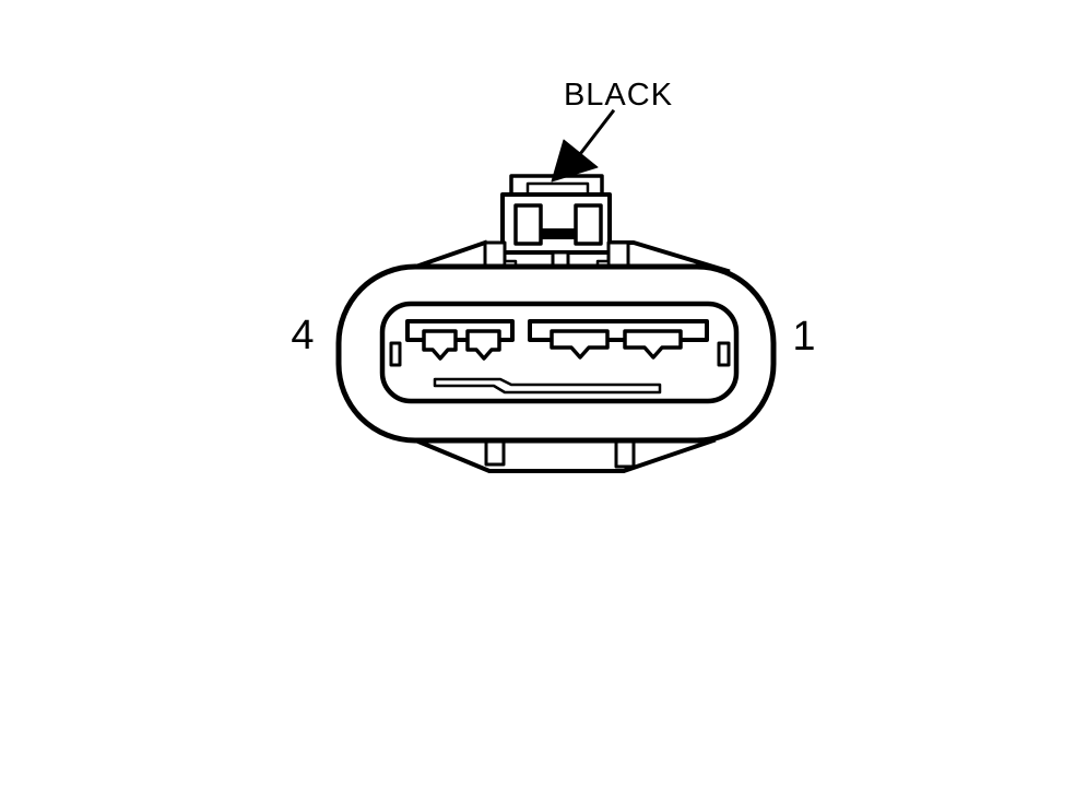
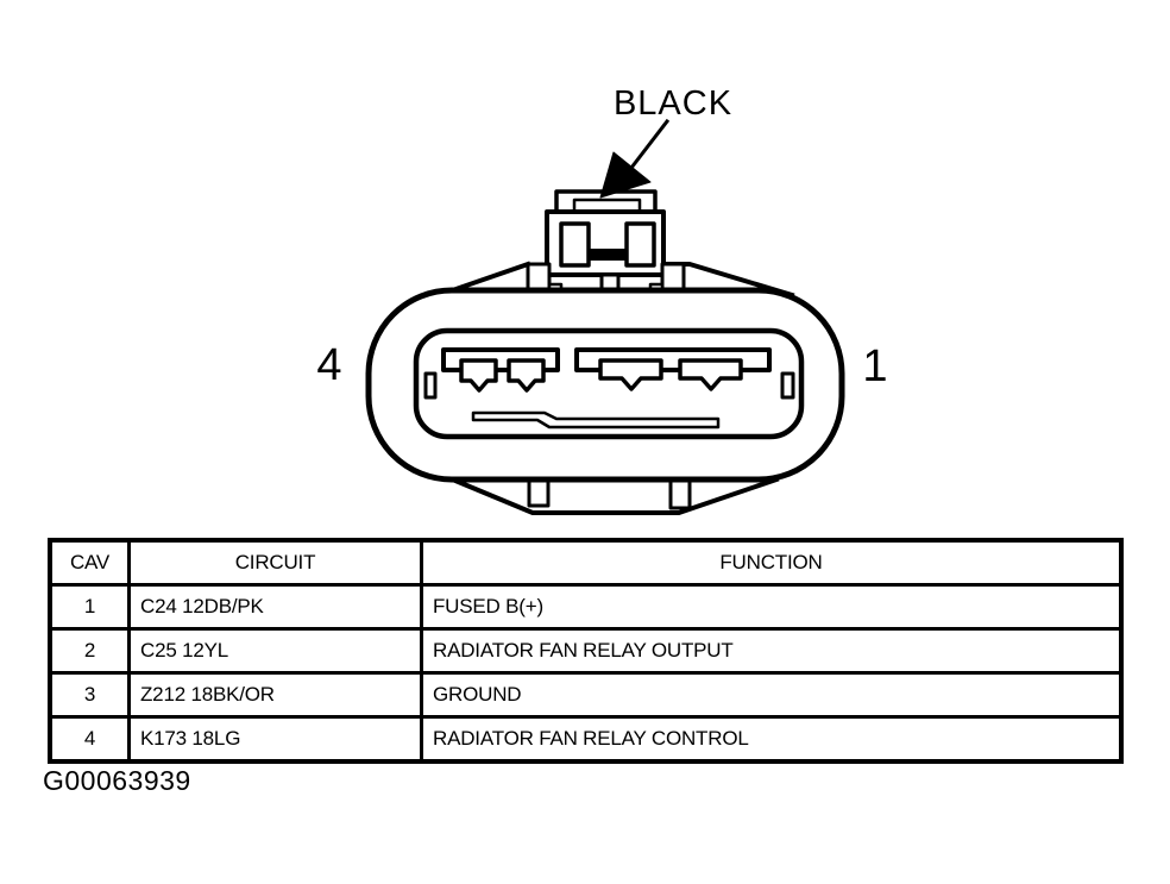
  BLACK
  4
  1
+ CAV	CIRCUIT	FUNCTION
+ 1	C24 12DB/PK	FUSED B(+)
+ 2	C25 12YL	RADIATOR FAN RELAY OUTPUT
+ 3	Z212 18BK/OR	GROUND
+ 4	K173 18LG	RADIATOR FAN RELAY CONTROL
+ G00063939
